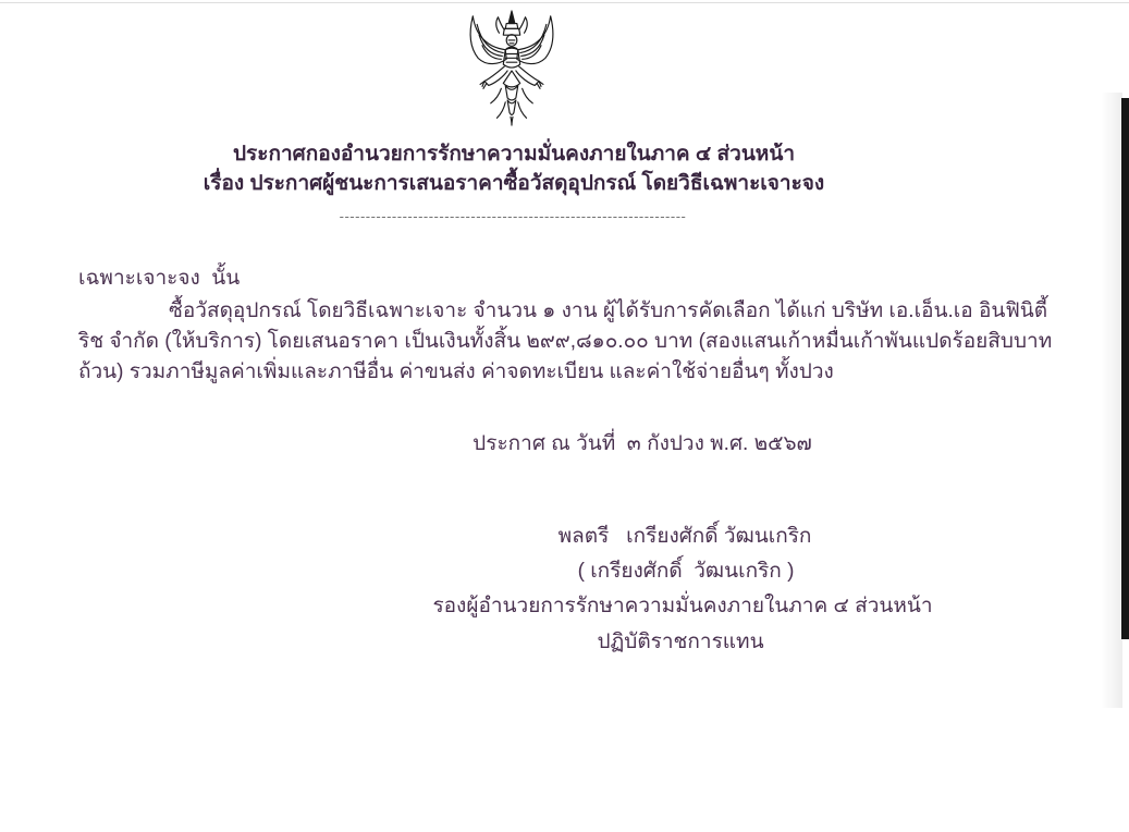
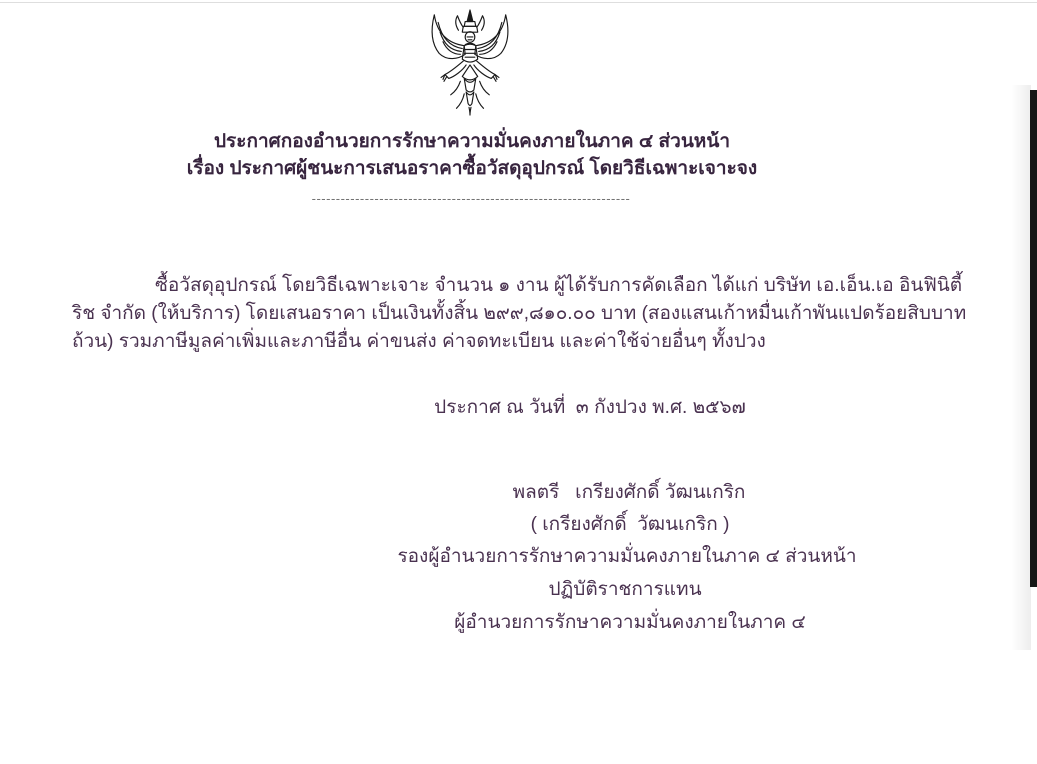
  ประกาศกองอำนวยการรักษาความมั่นคงภายในภาค ๔ ส่วนหน้า
  เรื่อง ประกาศผู้ชนะการเสนอราคาซื้อวัสดุอุปกรณ์ โดยวิธีเฉพาะเจาะจง
  ------------------------------------------------------------------
- เฉพาะเจาะจง นั้น
  ซื้อวัสดุอุปกรณ์ โดยวิธีเฉพาะเจาะ จำนวน ๑ งาน ผู้ได้รับการคัดเลือก ได้แก่ บริษัท เอ.เอ็น.เอ อินฟินิตี้
  ริช จำกัด (ให้บริการ) โดยเสนอราคา เป็นเงินทั้งสิ้น ๒๙๙,๘๑๐.๐๐ บาท (สองแสนเก้าหมื่นเก้าพันแปดร้อยสิบบาท
  ถ้วน) รวมภาษีมูลค่าเพิ่มและภาษีอื่น ค่าขนส่ง ค่าจดทะเบียน และค่าใช้จ่ายอื่นๆ ทั้งปวง
  ประกาศ ณ วันที่ ๓ กังปวง พ.ศ. ๒๕๖๗
  พลตรี เกรียงศักดิ์ วัฒนเกริก
  ( เกรียงศักดิ์ วัฒนเกริก )
  รองผู้อำนวยการรักษาความมั่นคงภายในภาค ๔ ส่วนหน้า
  ปฏิบัติราชการแทน
+ ผู้อำนวยการรักษาความมั่นคงภายในภาค ๔
